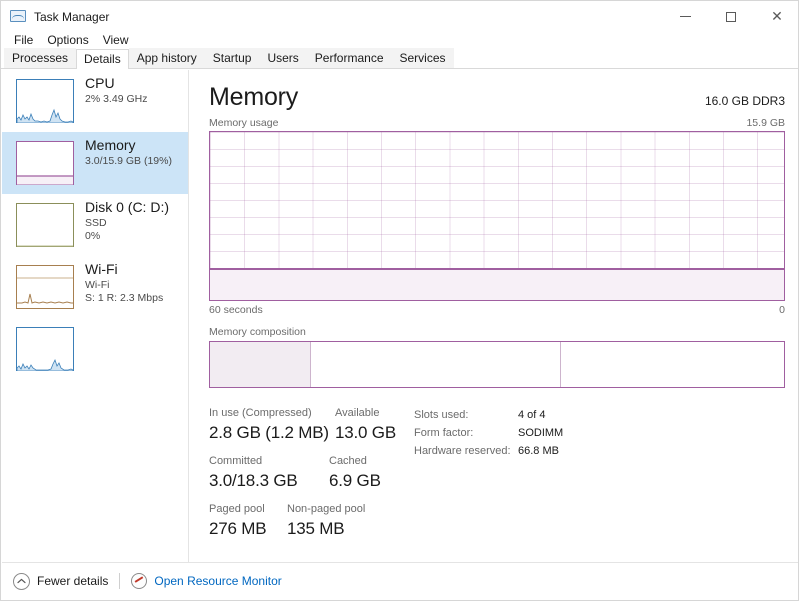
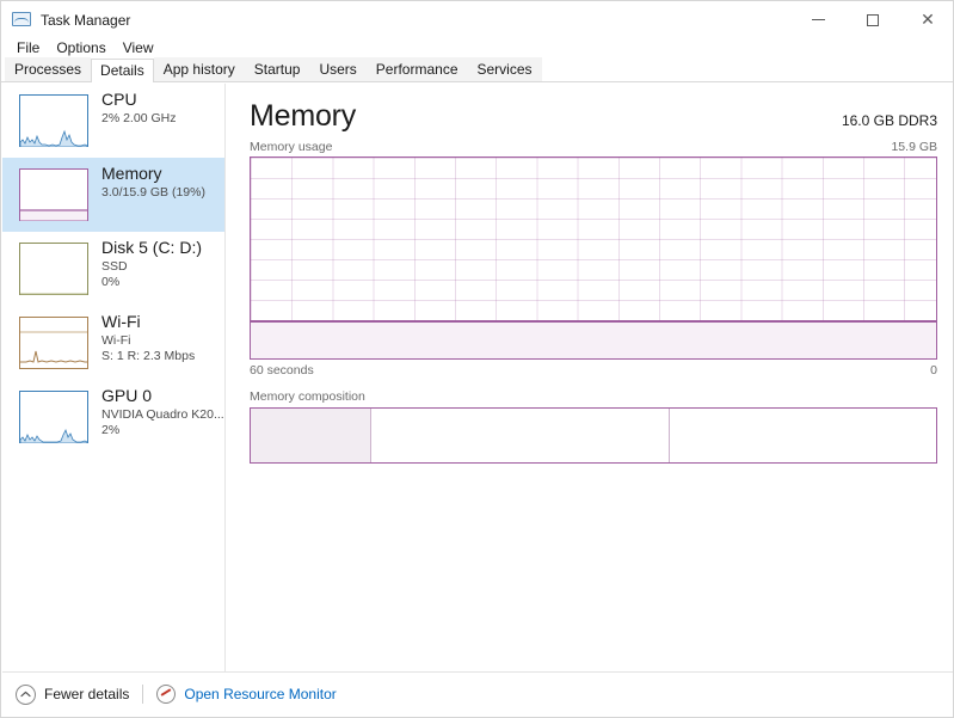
  Task Manager
  ✕
  File
  Options
  View
  Processes
  Details
  App history
  Startup
  Users
  Performance
  Services
  CPU
- 2% 3.49 GHz
+ 2% 2.00 GHz
  Memory
  3.0/15.9 GB (19%)
- Disk 0 (C: D:)
+ Disk 5 (C: D:)
  SSD
  0%
  Wi-Fi
  Wi-Fi
  S: 1 R: 2.3 Mbps
+ GPU 0
+ NVIDIA Quadro K20...
+ 2%
  Memory
  16.0 GB DDR3
  Memory usage
  15.9 GB
  60 seconds
  0
  Memory composition
- In use (Compressed)
- 2.8 GB (1.2 MB)
- Available
- 13.0 GB
- Committed
- 3.0/18.3 GB
- Cached
- 6.9 GB
- Paged pool
- 276 MB
- Non-paged pool
- 135 MB
- Slots used:
- 4 of 4
- Form factor:
- SODIMM
- Hardware reserved:
- 66.8 MB
  Fewer details
  Open Resource Monitor
